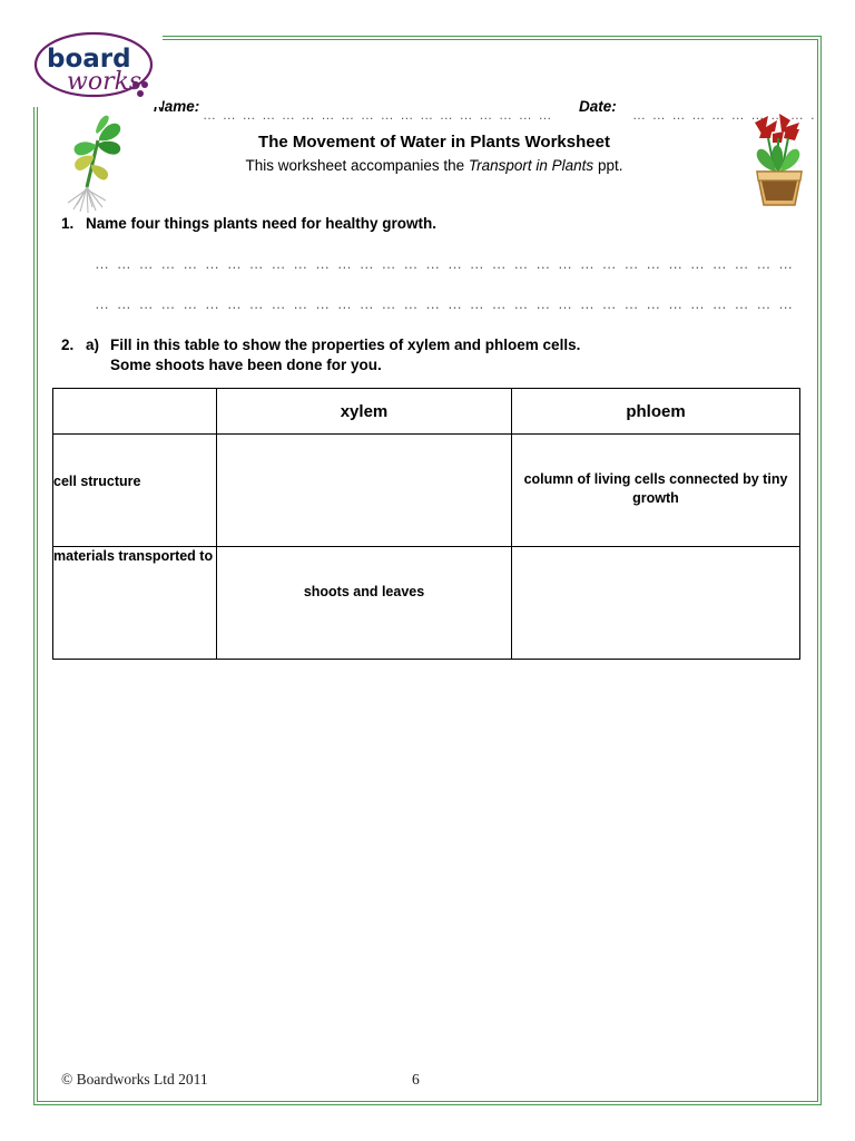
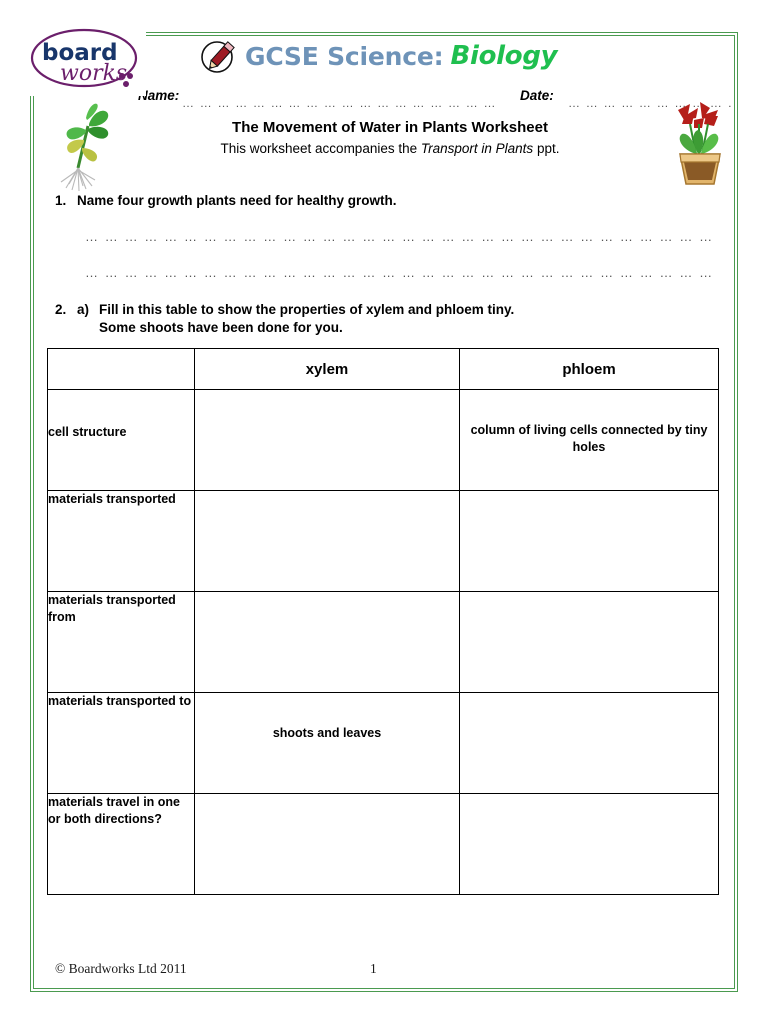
  board
  work
+ GCSE Science:
+ Biology
  ame:
  … … … … … … … … … … … … … … … … … …
  Date:
  … … … … … … … … …
  The Movement of Water in Plants Worksheet
  This worksheet accompanies the Transport in Plants ppt.
- 1. Name four things plants need for healthy growth.
+ 1. Name four growth plants need for healthy growth.
  … … … … … … … … … … … … … … … … … … … … … … … … … … … … … … … …
  … … … … … … … … … … … … … … … … … … … … … … … … … … … … … … … …
- 2. a) Fill in this table to show the properties of xylem and phloem cells.
+ 2. a) Fill in this table to show the properties of xylem and phloem tiny.
  Some shoots have been done for you.
  	xylem	phloem
- cell structure		column of living cells connected by tiny growth
+ cell structure		column of living cells connected by tiny holes
+ materials transported
+ materials transported from
  materials transported to	shoots and leaves
+ materials travel in one or both directions?
  © Boardworks Ltd 2011
- 6
+ 1
